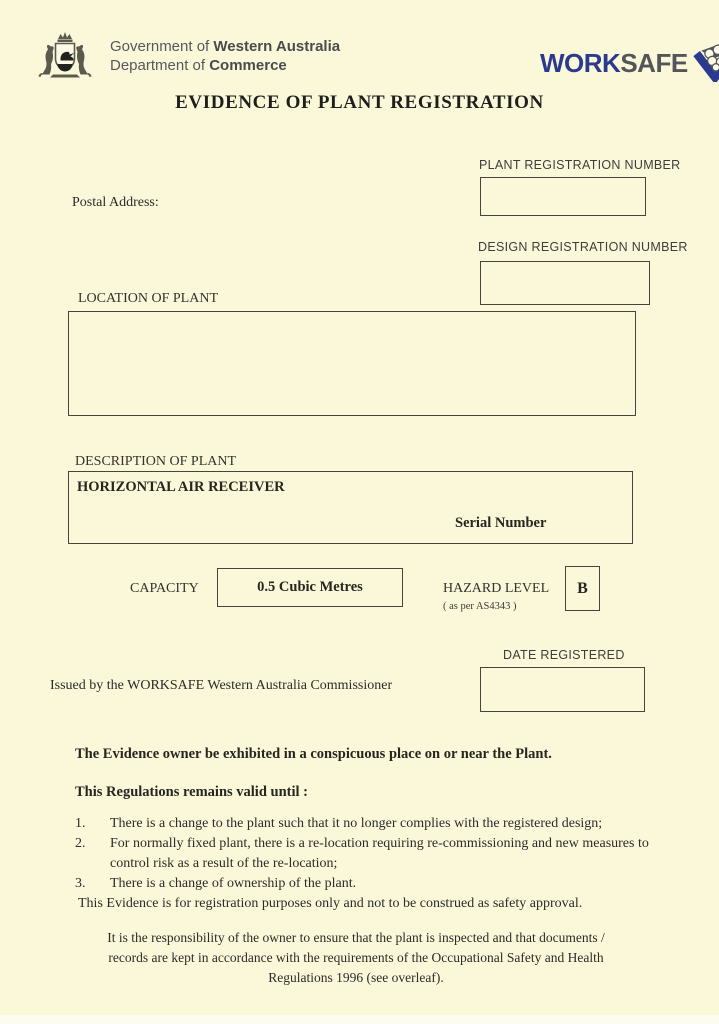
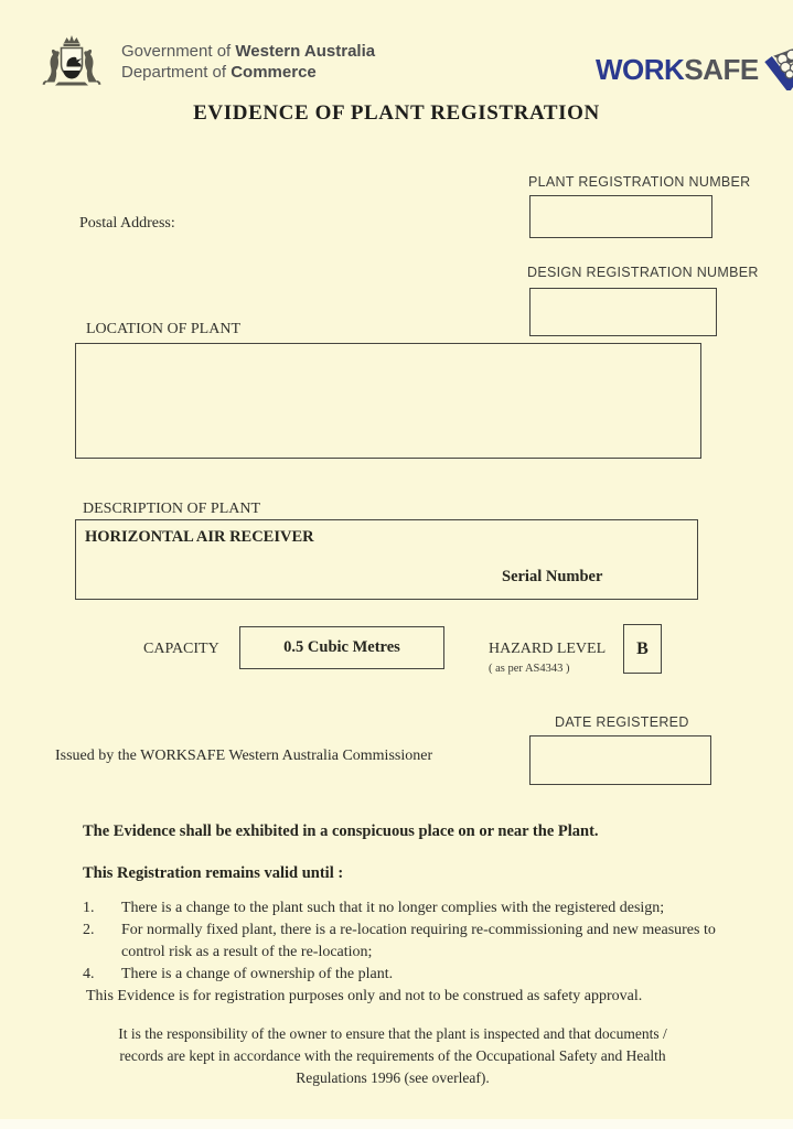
  Government of Western Australia
  Department of Commerce
  WORK
  SAFE
  EVIDENCE OF PLANT REGISTRATION
  PLANT REGISTRATION NUMBER
  Postal Address:
  DESIGN REGISTRATION NUMBER
  LOCATION OF PLANT
  DESCRIPTION OF PLANT
  HORIZONTAL AIR RECEIVER
  Serial Number
  CAPACITY
  0.5 Cubic Metres
  HAZARD LEVEL
  ( as per AS4343 )
  B
  DATE REGISTERED
  Issued by the WORKSAFE Western Australia Commissioner
- The Evidence owner be exhibited in a conspicuous place on or near the Plant.
+ The Evidence shall be exhibited in a conspicuous place on or near the Plant.
- This Regulations remains valid until :
+ This Registration remains valid until :
  1.
  There is a change to the plant such that it no longer complies with the registered design;
  2.
  For normally fixed plant, there is a re-location requiring re-commissioning and new measures to control risk as a result of the re-location;
- 3.
+ 4.
  There is a change of ownership of the plant.
  This Evidence is for registration purposes only and not to be construed as safety approval.
  It is the responsibility of the owner to ensure that the plant is inspected and that documents / records are kept in accordance with the requirements of the Occupational Safety and Health Regulations 1996 (see overleaf).
